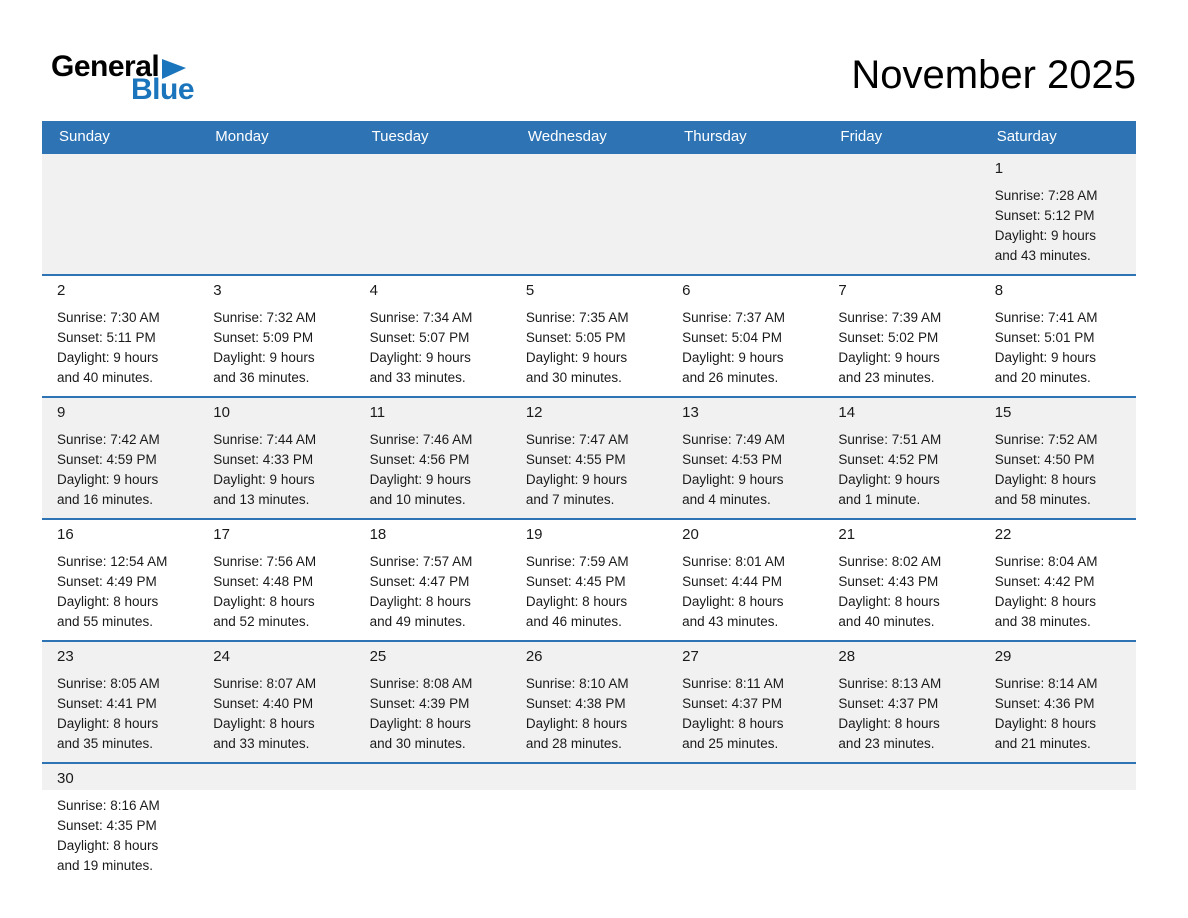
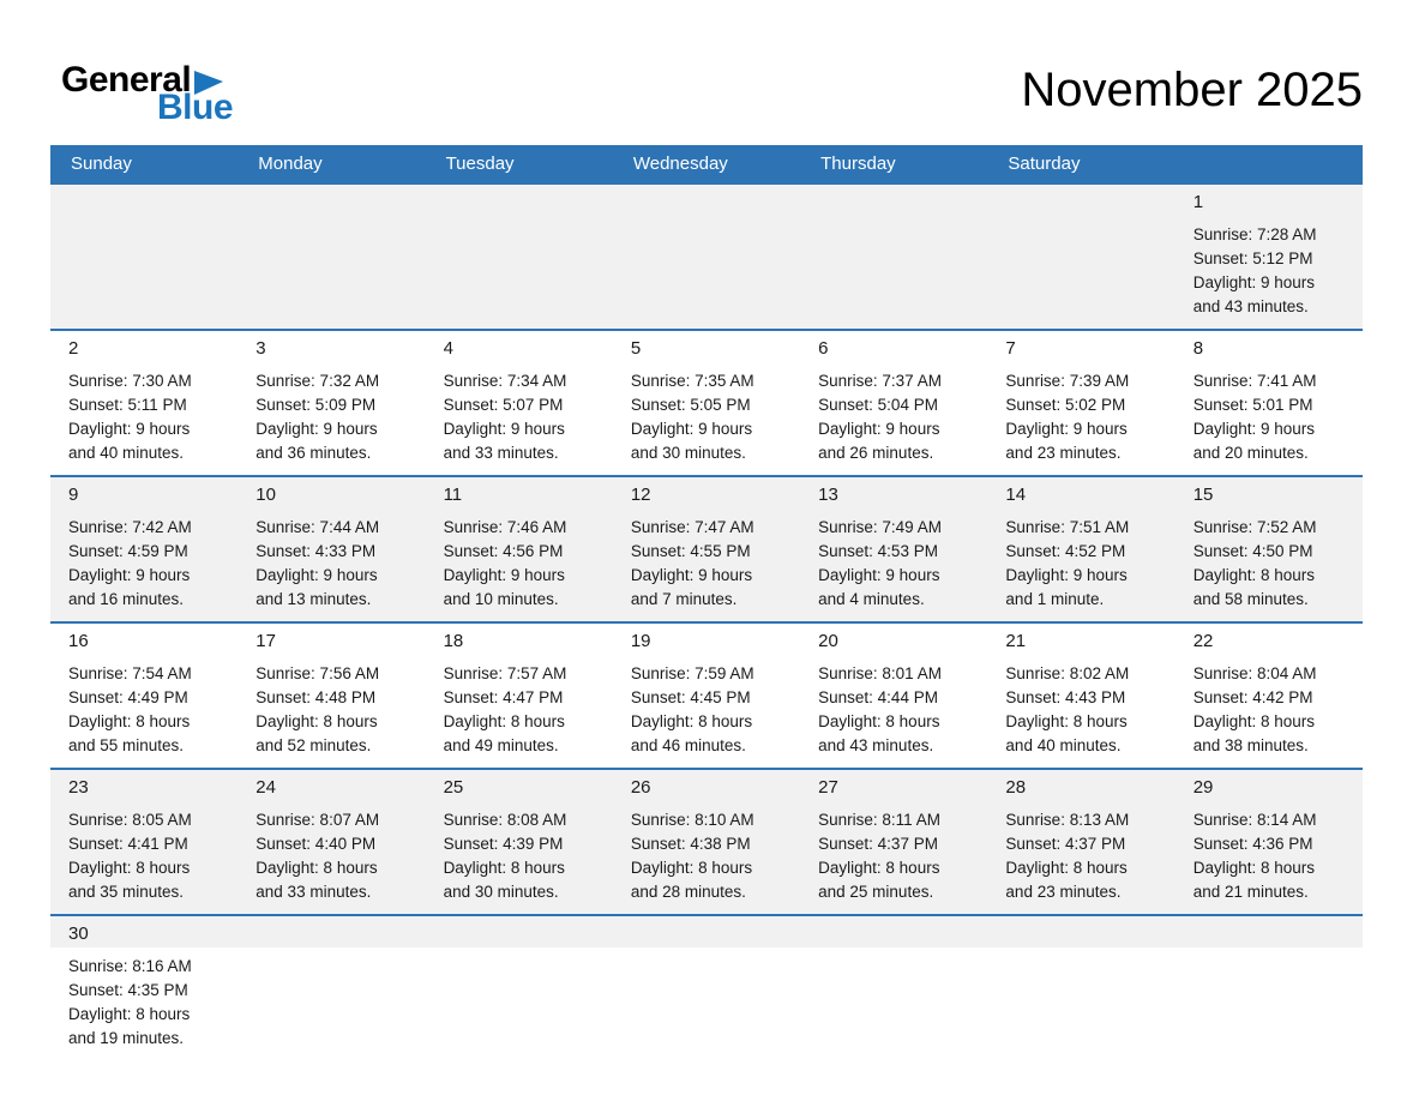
  General
  Blue
  November 2025
  Sunday
  Monday
  Tuesday
  Wednesday
  Thursday
- Friday
  Saturday
  1
  Sunrise: 7:28 AM
  Sunset: 5:12 PM
  Daylight: 9 hours
  and 43 minutes.
  2
  Sunrise: 7:30 AM
  Sunset: 5:11 PM
  Daylight: 9 hours
  and 40 minutes.
  3
  Sunrise: 7:32 AM
  Sunset: 5:09 PM
  Daylight: 9 hours
  and 36 minutes.
  4
  Sunrise: 7:34 AM
  Sunset: 5:07 PM
  Daylight: 9 hours
  and 33 minutes.
  5
  Sunrise: 7:35 AM
  Sunset: 5:05 PM
  Daylight: 9 hours
  and 30 minutes.
  6
  Sunrise: 7:37 AM
  Sunset: 5:04 PM
  Daylight: 9 hours
  and 26 minutes.
  7
  Sunrise: 7:39 AM
  Sunset: 5:02 PM
  Daylight: 9 hours
  and 23 minutes.
  8
  Sunrise: 7:41 AM
  Sunset: 5:01 PM
  Daylight: 9 hours
  and 20 minutes.
  9
  Sunrise: 7:42 AM
  Sunset: 4:59 PM
  Daylight: 9 hours
  and 16 minutes.
  10
  Sunrise: 7:44 AM
  Sunset: 4:33 PM
  Daylight: 9 hours
  and 13 minutes.
  11
  Sunrise: 7:46 AM
  Sunset: 4:56 PM
  Daylight: 9 hours
  and 10 minutes.
  12
  Sunrise: 7:47 AM
  Sunset: 4:55 PM
  Daylight: 9 hours
  and 7 minutes.
  13
  Sunrise: 7:49 AM
  Sunset: 4:53 PM
  Daylight: 9 hours
  and 4 minutes.
  14
  Sunrise: 7:51 AM
  Sunset: 4:52 PM
  Daylight: 9 hours
  and 1 minute.
  15
  Sunrise: 7:52 AM
  Sunset: 4:50 PM
  Daylight: 8 hours
  and 58 minutes.
  16
- Sunrise: 12:54 AM
+ Sunrise: 7:54 AM
  Sunset: 4:49 PM
  Daylight: 8 hours
  and 55 minutes.
  17
  Sunrise: 7:56 AM
  Sunset: 4:48 PM
  Daylight: 8 hours
  and 52 minutes.
  18
  Sunrise: 7:57 AM
  Sunset: 4:47 PM
  Daylight: 8 hours
  and 49 minutes.
  19
  Sunrise: 7:59 AM
  Sunset: 4:45 PM
  Daylight: 8 hours
  and 46 minutes.
  20
  Sunrise: 8:01 AM
  Sunset: 4:44 PM
  Daylight: 8 hours
  and 43 minutes.
  21
  Sunrise: 8:02 AM
  Sunset: 4:43 PM
  Daylight: 8 hours
  and 40 minutes.
  22
  Sunrise: 8:04 AM
  Sunset: 4:42 PM
  Daylight: 8 hours
  and 38 minutes.
  23
  Sunrise: 8:05 AM
  Sunset: 4:41 PM
  Daylight: 8 hours
  and 35 minutes.
  24
  Sunrise: 8:07 AM
  Sunset: 4:40 PM
  Daylight: 8 hours
  and 33 minutes.
  25
  Sunrise: 8:08 AM
  Sunset: 4:39 PM
  Daylight: 8 hours
  and 30 minutes.
  26
  Sunrise: 8:10 AM
  Sunset: 4:38 PM
  Daylight: 8 hours
  and 28 minutes.
  27
  Sunrise: 8:11 AM
  Sunset: 4:37 PM
  Daylight: 8 hours
  and 25 minutes.
  28
  Sunrise: 8:13 AM
  Sunset: 4:37 PM
  Daylight: 8 hours
  and 23 minutes.
  29
  Sunrise: 8:14 AM
  Sunset: 4:36 PM
  Daylight: 8 hours
  and 21 minutes.
  30
  Sunrise: 8:16 AM
  Sunset: 4:35 PM
  Daylight: 8 hours
  and 19 minutes.
